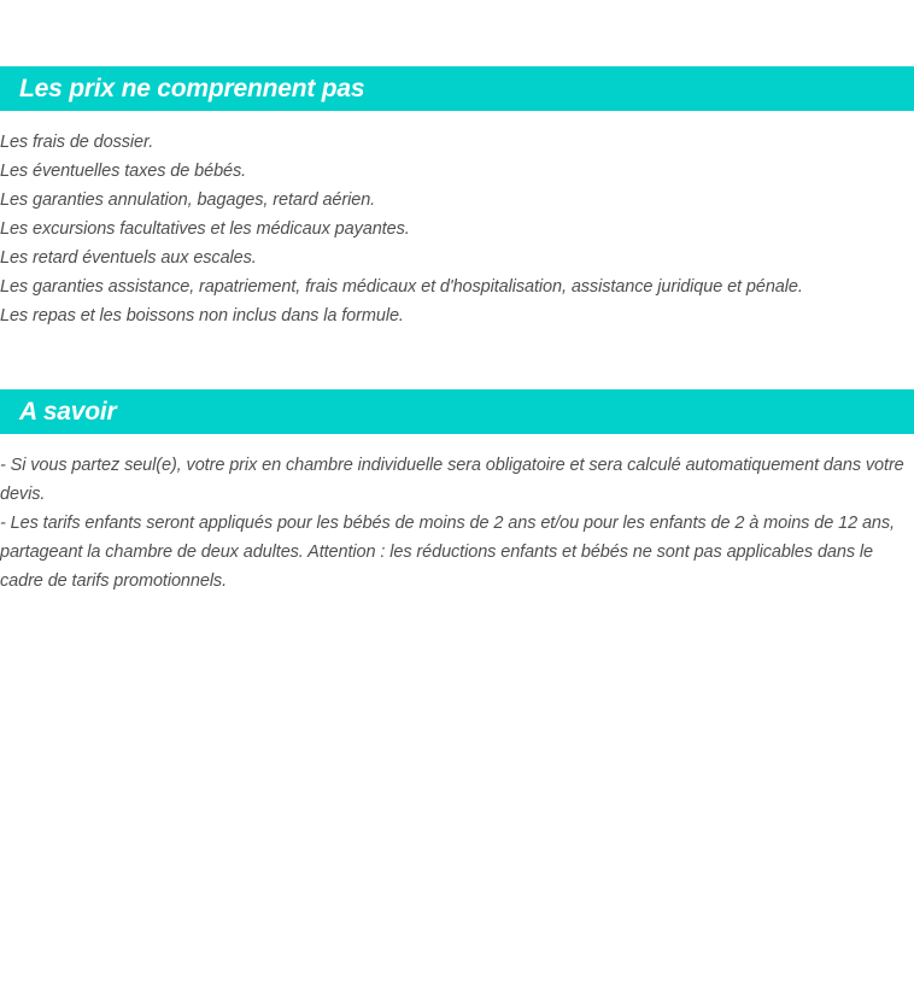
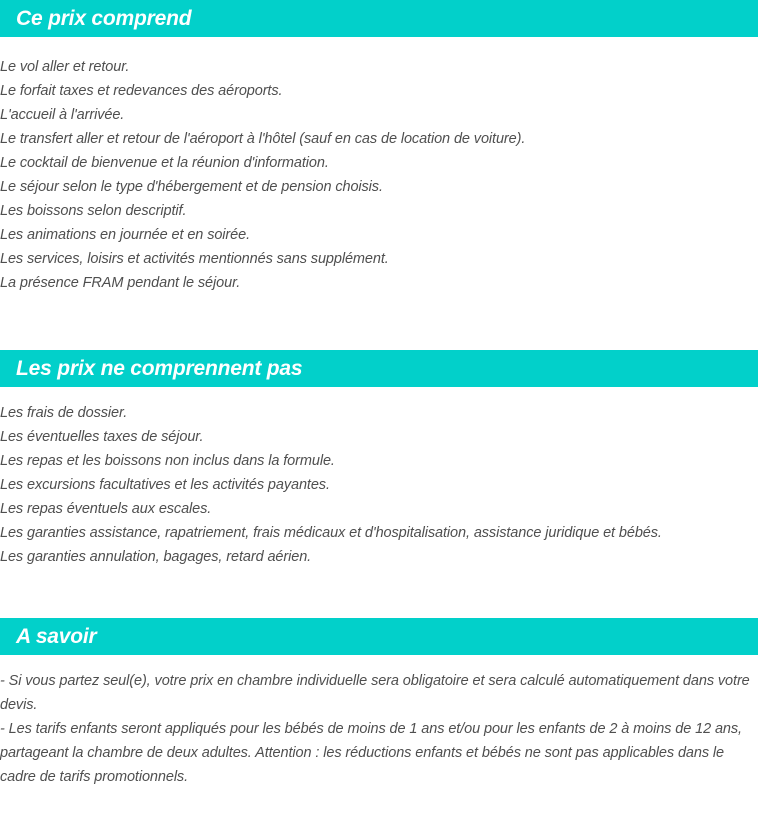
+ Ce prix comprend
+ Le vol aller et retour.
+ Le forfait taxes et redevances des aéroports.
+ L'accueil à l'arrivée.
+ Le transfert aller et retour de l'aéroport à l'hôtel (sauf en cas de location de voiture).
+ Le cocktail de bienvenue et la réunion d'information.
+ Le séjour selon le type d'hébergement et de pension choisis.
+ Les boissons selon descriptif.
+ Les animations en journée et en soirée.
+ Les services, loisirs et activités mentionnés sans supplément.
+ La présence FRAM pendant le séjour.
  Les prix ne comprennent pas
  Les frais de dossier.
- Les éventuelles taxes de bébés.
+ Les éventuelles taxes de séjour.
- Les garanties annulation, bagages, retard aérien.
+ Les repas et les boissons non inclus dans la formule.
- Les excursions facultatives et les médicaux payantes.
+ Les excursions facultatives et les activités payantes.
- Les retard éventuels aux escales.
+ Les repas éventuels aux escales.
- Les garanties assistance, rapatriement, frais médicaux et d'hospitalisation, assistance juridique et pénale.
+ Les garanties assistance, rapatriement, frais médicaux et d'hospitalisation, assistance juridique et bébés.
- Les repas et les boissons non inclus dans la formule.
+ Les garanties annulation, bagages, retard aérien.
  A savoir
  - Si vous partez seul(e), votre prix en chambre individuelle sera obligatoire et sera calculé automatiquement dans votre devis.
- - Les tarifs enfants seront appliqués pour les bébés de moins de 2 ans et/ou pour les enfants de 2 à moins de 12 ans, partageant la chambre de deux adultes. Attention : les réductions enfants et bébés ne sont pas applicables dans le cadre de tarifs promotionnels.
+ - Les tarifs enfants seront appliqués pour les bébés de moins de 1 ans et/ou pour les enfants de 2 à moins de 12 ans, partageant la chambre de deux adultes. Attention : les réductions enfants et bébés ne sont pas applicables dans le cadre de tarifs promotionnels.
